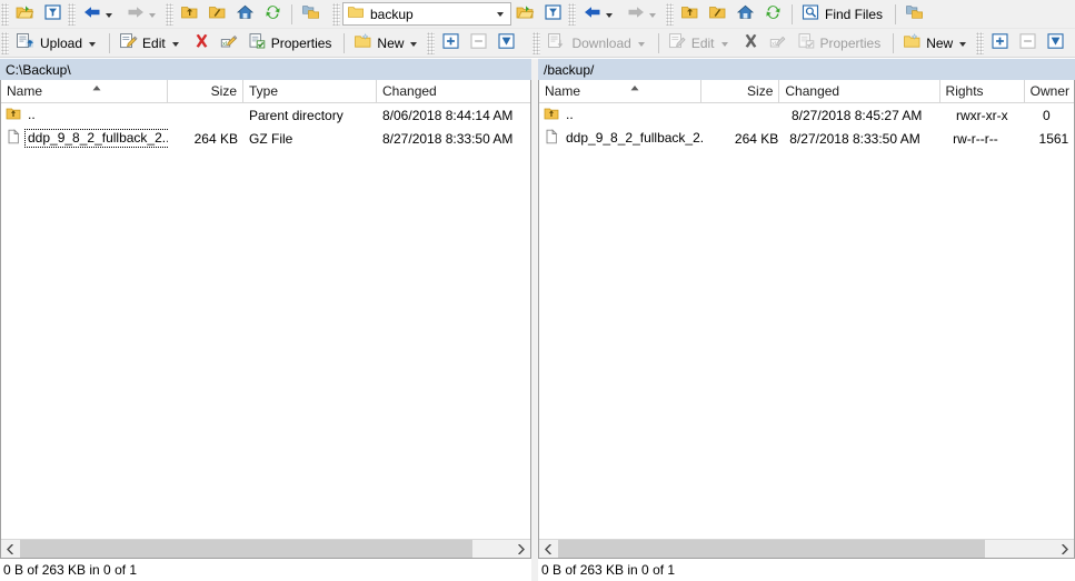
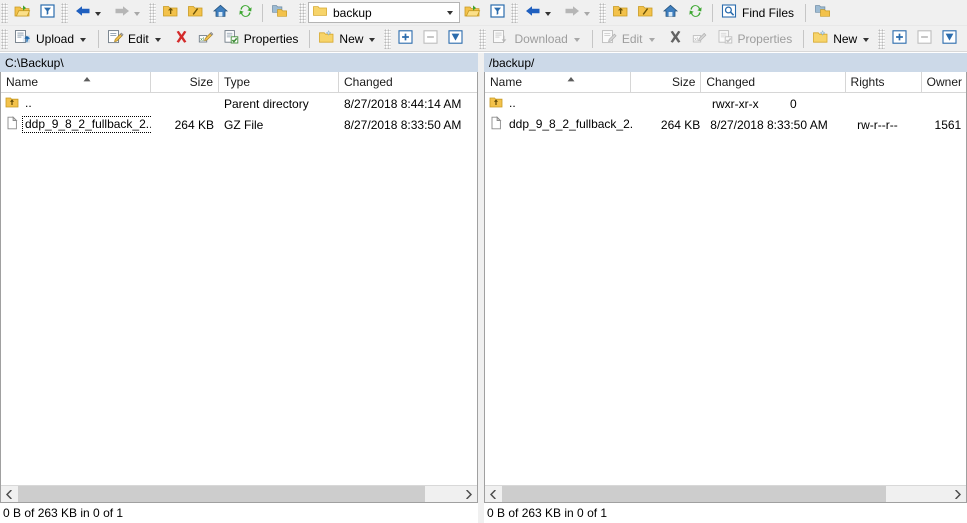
  backup
  Find Files
  Upload
  Edit
  Properties
  New
  Download
  Edit
  Properties
  New
  C:\Backup\
  Name
  Size
  Type
  Changed
  ..
  Parent directory
- 8/06/2018 8:44:14 AM
+ 8/27/2018 8:44:14 AM
  ddp_9_8_2_fullback_2..
  264 KB
  GZ File
  8/27/2018 8:33:50 AM
  0 B of 263 KB in 0 of 1
  /backup/
  Name
  Size
  Changed
  Rights
  Owner
  ..
- 8/27/2018 8:45:27 AM
  rwxr-xr-x
  0
  ddp_9_8_2_fullback_2.
  264 KB
  8/27/2018 8:33:50 AM
  rw-r--r--
  1561
  0 B of 263 KB in 0 of 1
